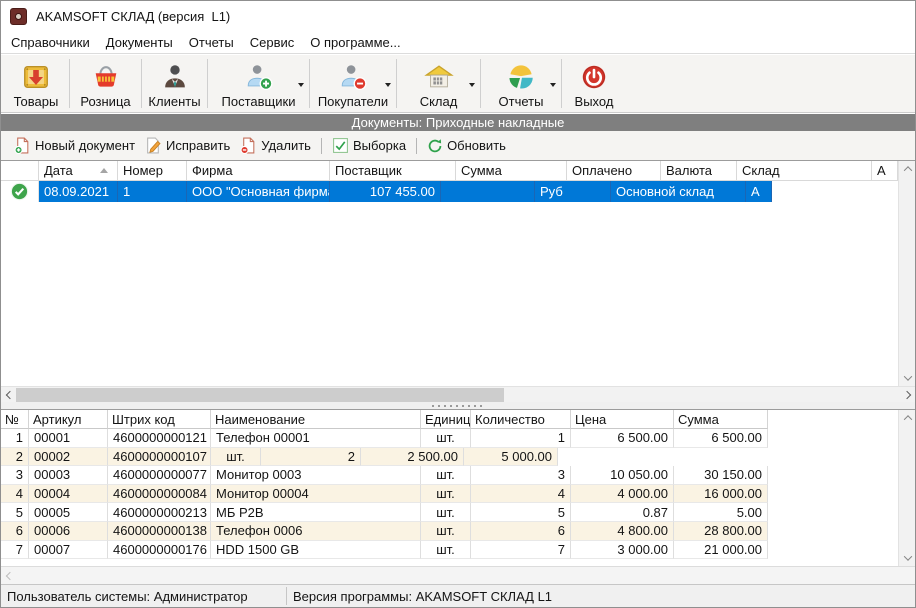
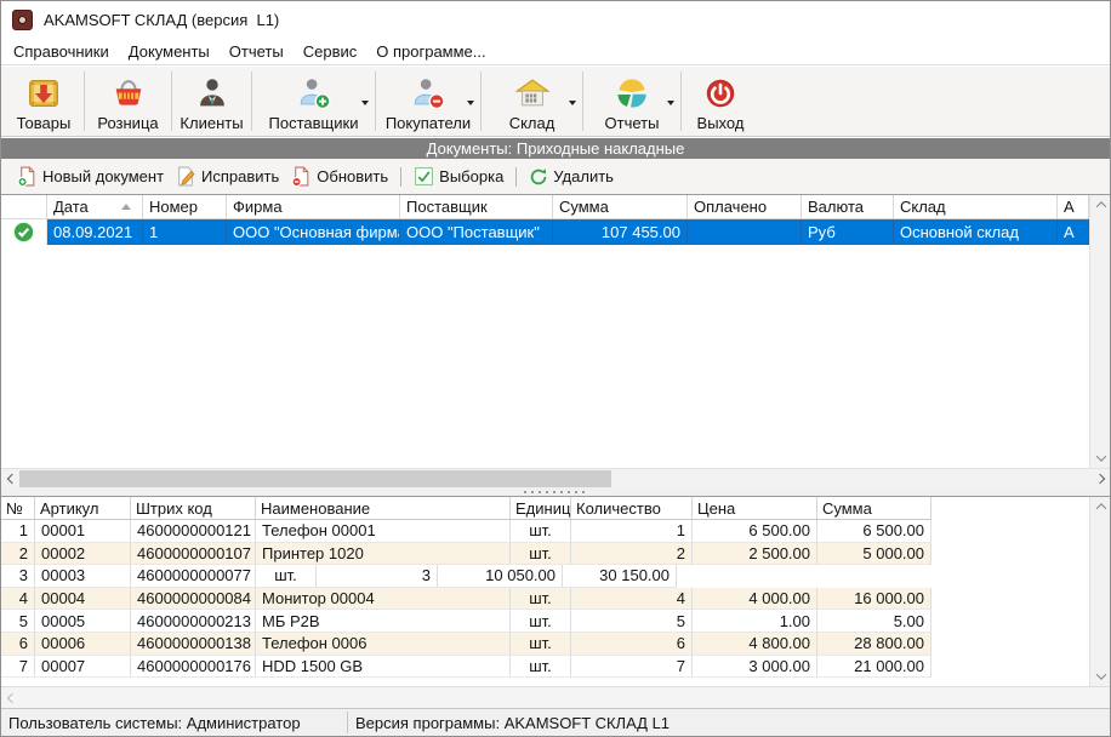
  AKAMSOFT СКЛАД (версия L1)
  Справочники
  Документы
  Отчеты
  Сервис
  О программе...
  Товары
  Розница
  Клиенты
  Поставщики
  Покупатели
  Склад
  Отчеты
  Выход
  Документы: Приходные накладные
  Новый документ
  Исправить
- Удалить
+ Обновить
  Выборка
- Обновить
+ Удалить
  Дата
  Номер
  Фирма
  Поставщик
  Сумма
  Оплачено
  Валюта
  Склад
  А
  08.09.2021
  1
  ООО "Основная фирм
+ ООО "Поставщик"
  107 455.00
  Руб
  Основной склад
  А
  №
  Артикул
  Штрих код
  Наименование
  Единиц
  Количество
  Цена
  Сумма
  1
  00001
  4600000000121
  Телефон 00001
  шт.
  1
  6 500.00
  6 500.00
  2
  00002
  4600000000107
+ Принтер 1020
  шт.
  2
  2 500.00
  5 000.00
  3
  00003
  4600000000077
- Монитор 0003
  шт.
  3
  10 050.00
  30 150.00
  4
  00004
  4600000000084
  Монитор 00004
  шт.
  4
  4 000.00
  16 000.00
  5
  00005
  4600000000213
  МБ Р2В
  шт.
  5
- 0.87
+ 1.00
  5.00
  6
  00006
  4600000000138
  Телефон 0006
  шт.
  6
  4 800.00
  28 800.00
  7
  00007
  4600000000176
  HDD 1500 GB
  шт.
  7
  3 000.00
  21 000.00
  Пользователь системы: Администратор
  Версия программы: AKAMSOFT СКЛАД L1
